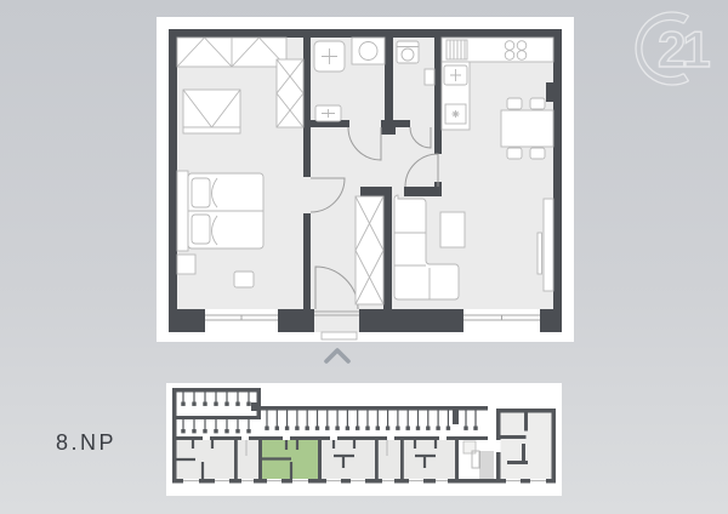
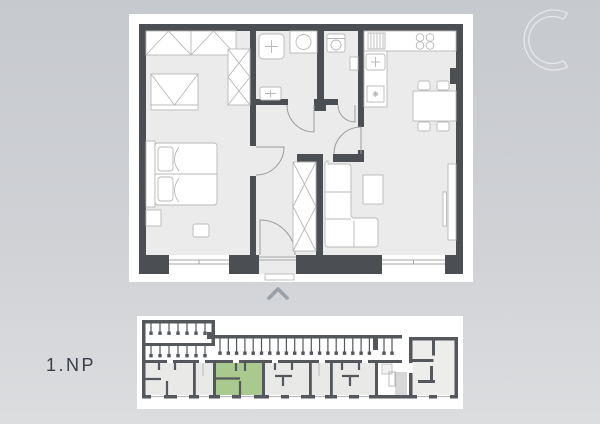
- 21
- 8.NP
+ 1.NP
